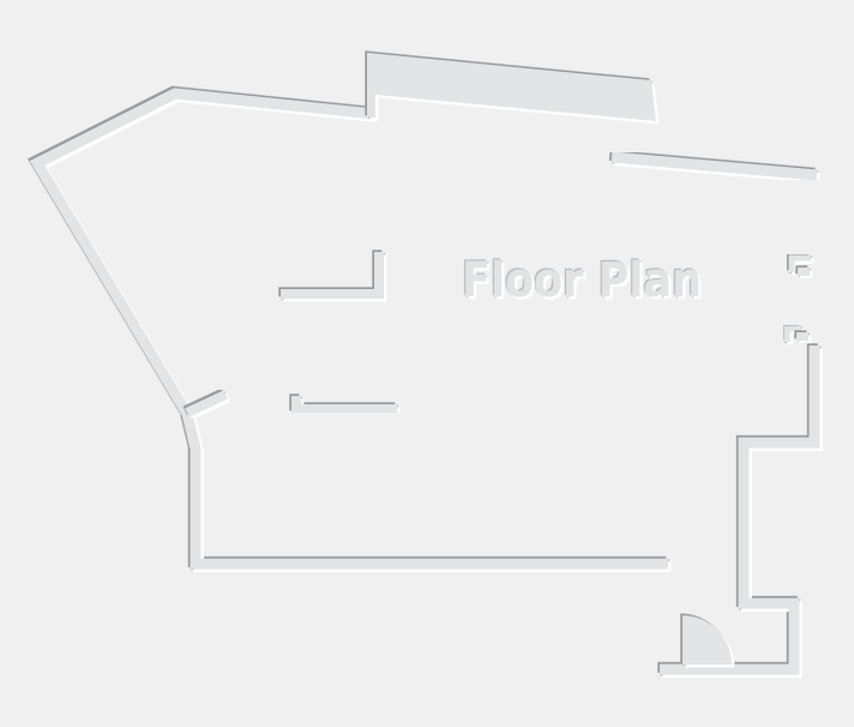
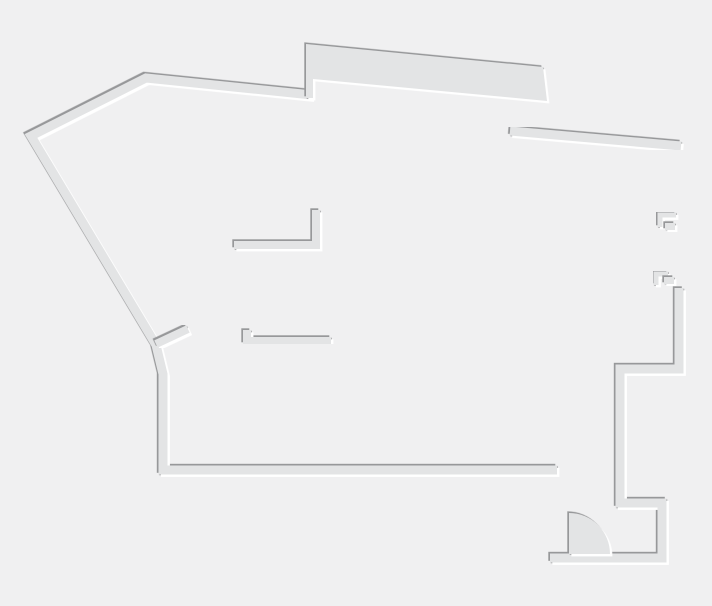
- Floor Plan
